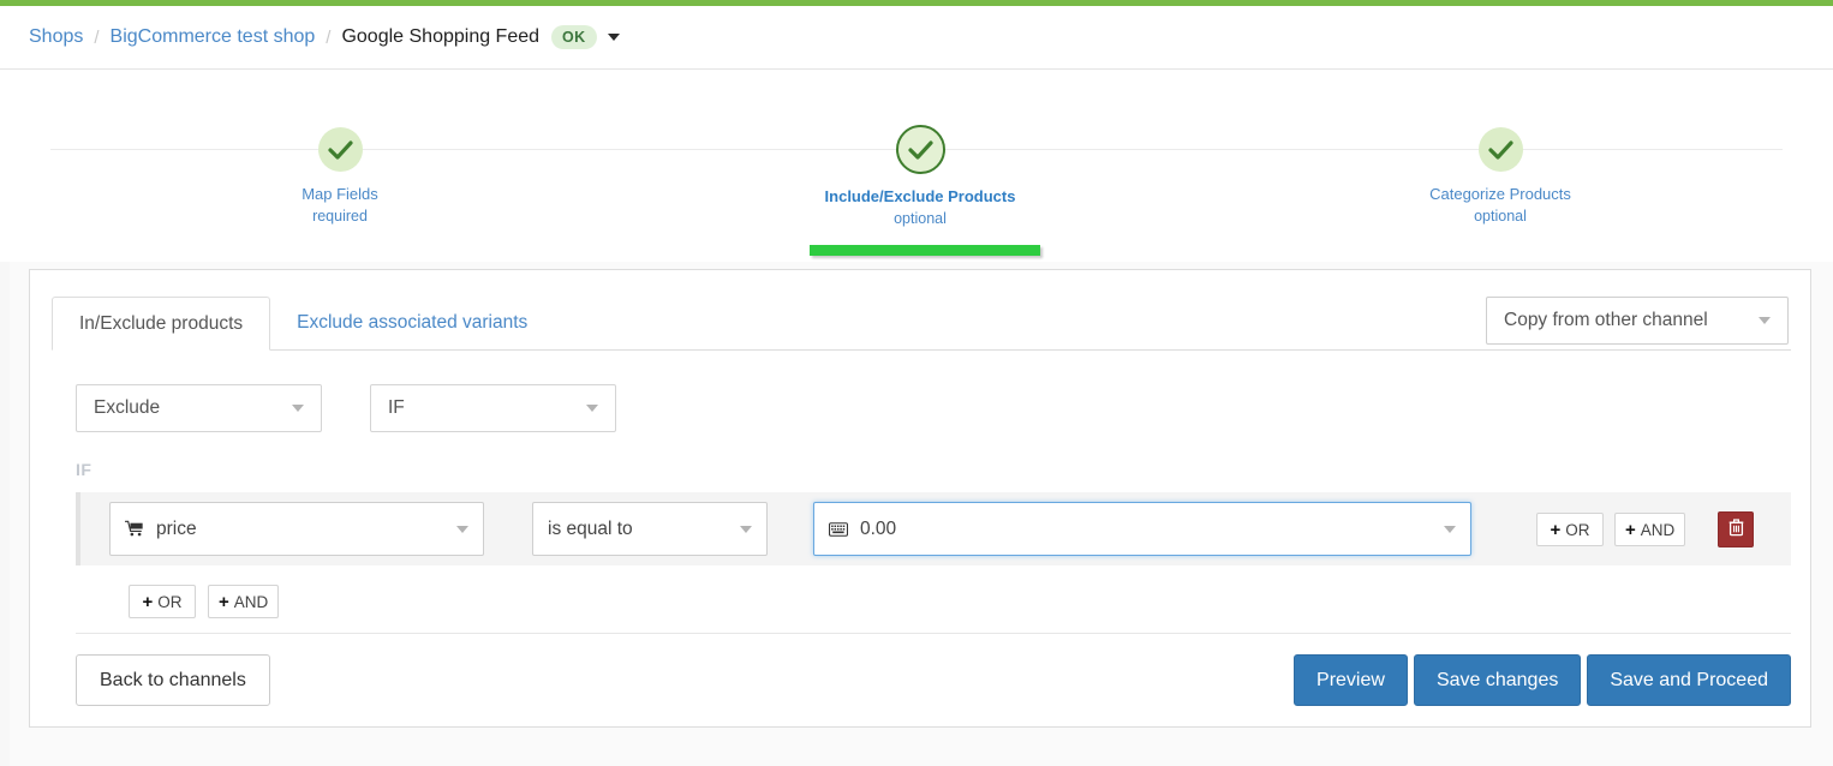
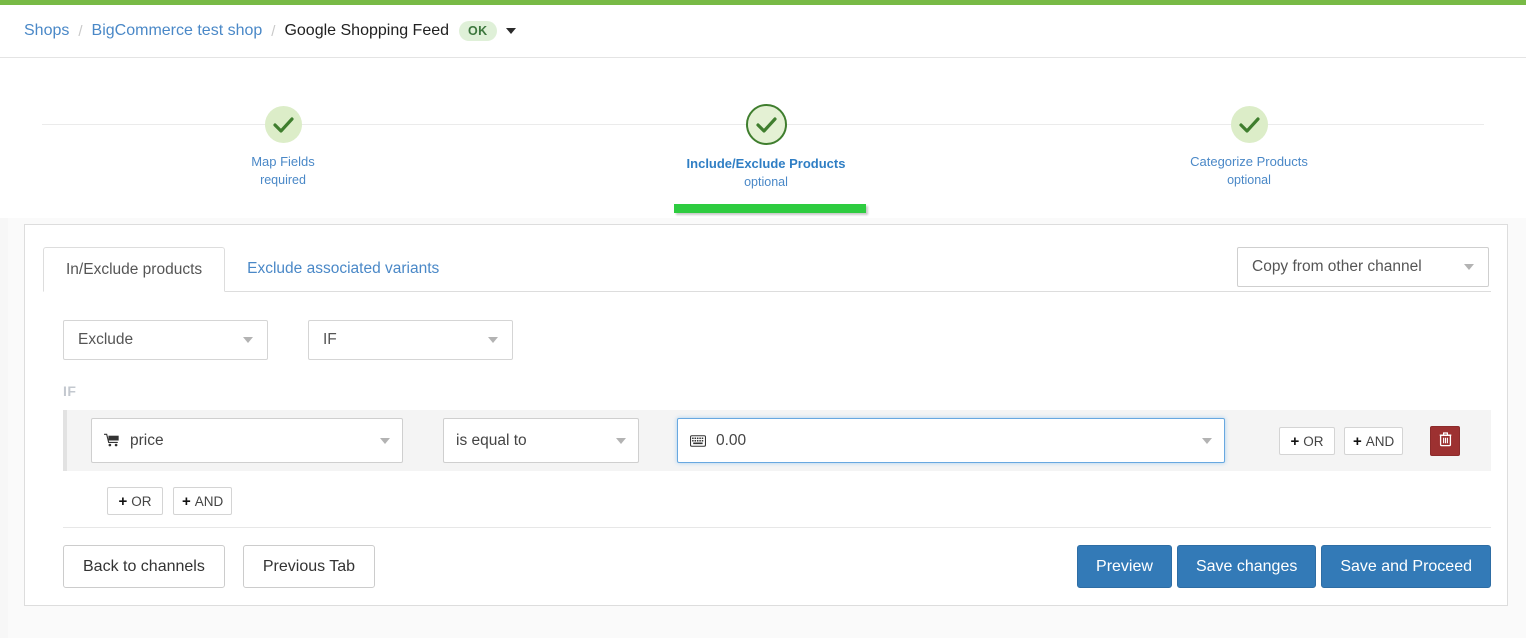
  Shops
  /
  BigCommerce test shop
  /
  Google Shopping Feed
  OK
  Map Fields
  required
  Include/Exclude Products
  optional
  Categorize Products
  optional
  In/Exclude products
  Exclude associated variants
  Copy from other channel
  Exclude
  IF
  IF
  price
  is equal to
  0.00
  +
  OR
  +
  AND
  +
  OR
  +
  AND
  Back to channels
+ Previous Tab
  Preview
  Save changes
  Save and Proceed
